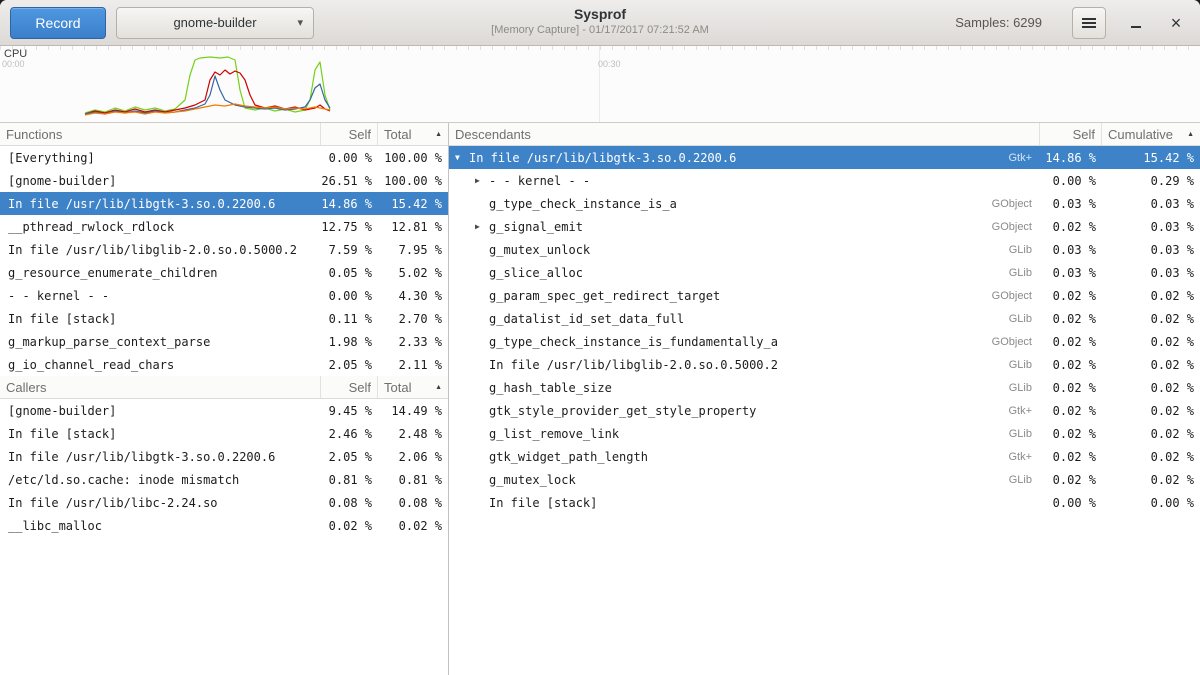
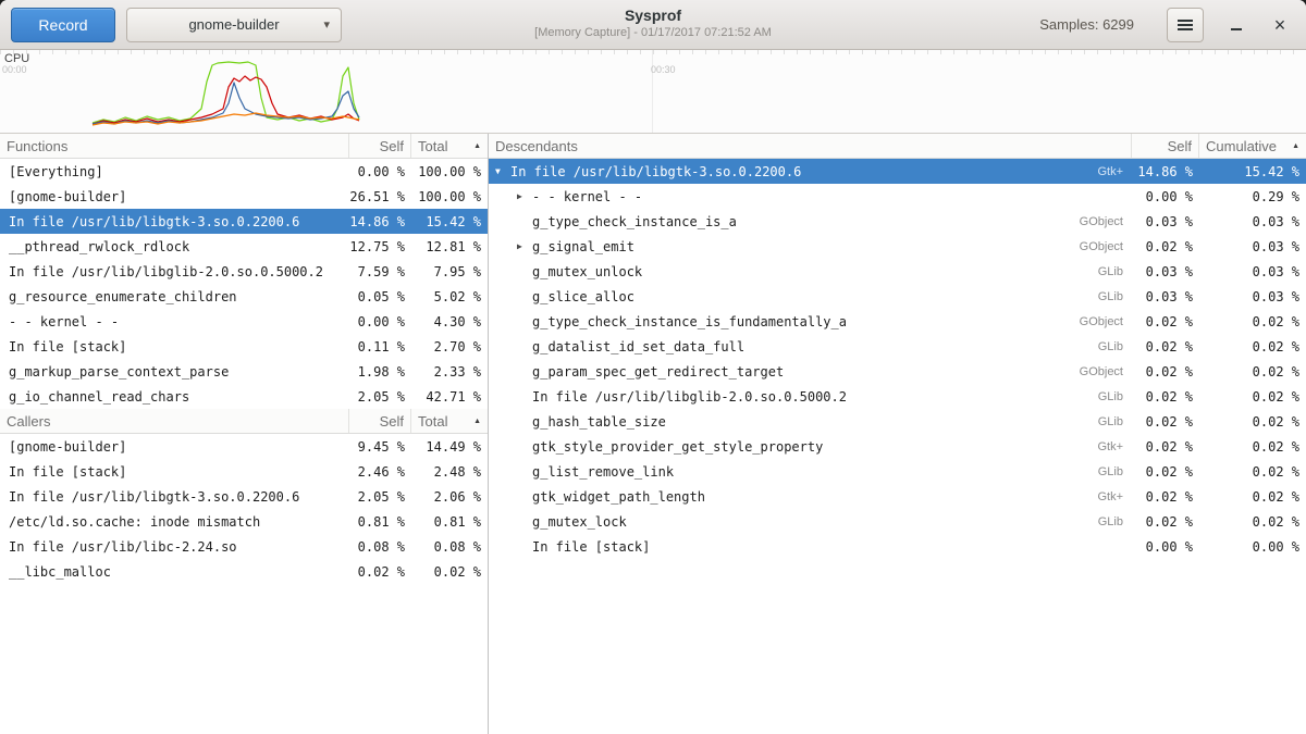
  Record
  gnome-builder
  ▾
  Sysprof
  [Memory Capture] - 01/17/2017 07:21:52 AM
  Samples: 6299
  ×
  CPU
  00:00
  00:30
  Functions
  Self
  Total
  [Everything]
  0.00 %
  100.00 %
  [gnome-builder]
  26.51 %
  100.00 %
  In file /usr/lib/libgtk-3.so.0.2200.6
  14.86 %
  15.42 %
  __pthread_rwlock_rdlock
  12.75 %
  12.81 %
  In file /usr/lib/libglib-2.0.so.0.5000.2
  7.59 %
  7.95 %
  g_resource_enumerate_children
  0.05 %
  5.02 %
  - - kernel - -
  0.00 %
  4.30 %
  In file [stack]
  0.11 %
  2.70 %
  g_markup_parse_context_parse
  1.98 %
  2.33 %
  g_io_channel_read_chars
  2.05 %
- 2.11 %
+ 42.71 %
  Callers
  Self
  Total
  [gnome-builder]
  9.45 %
  14.49 %
  In file [stack]
  2.46 %
  2.48 %
  In file /usr/lib/libgtk-3.so.0.2200.6
  2.05 %
  2.06 %
  /etc/ld.so.cache: inode mismatch
  0.81 %
  0.81 %
  In file /usr/lib/libc-2.24.so
  0.08 %
  0.08 %
  __libc_malloc
  0.02 %
  0.02 %
  Descendants
  Self
  Cumulative
  ▼
  In file /usr/lib/libgtk-3.so.0.2200.6
  Gtk+
  14.86 %
  15.42 %
  ▶
  - - kernel - -
  0.00 %
  0.29 %
  g_type_check_instance_is_a
  GObject
  0.03 %
  0.03 %
  ▶
  g_signal_emit
  GObject
  0.02 %
  0.03 %
  g_mutex_unlock
  GLib
  0.03 %
  0.03 %
  g_slice_alloc
  GLib
  0.03 %
  0.03 %
- g_param_spec_get_redirect_target
+ g_type_check_instance_is_fundamentally_a
  GObject
  0.02 %
  0.02 %
  g_datalist_id_set_data_full
  GLib
  0.02 %
  0.02 %
- g_type_check_instance_is_fundamentally_a
+ g_param_spec_get_redirect_target
  GObject
  0.02 %
  0.02 %
  In file /usr/lib/libglib-2.0.so.0.5000.2
  GLib
  0.02 %
  0.02 %
  g_hash_table_size
  GLib
  0.02 %
  0.02 %
  gtk_style_provider_get_style_property
  Gtk+
  0.02 %
  0.02 %
  g_list_remove_link
  GLib
  0.02 %
  0.02 %
  gtk_widget_path_length
  Gtk+
  0.02 %
  0.02 %
  g_mutex_lock
  GLib
  0.02 %
  0.02 %
  In file [stack]
  0.00 %
  0.00 %
